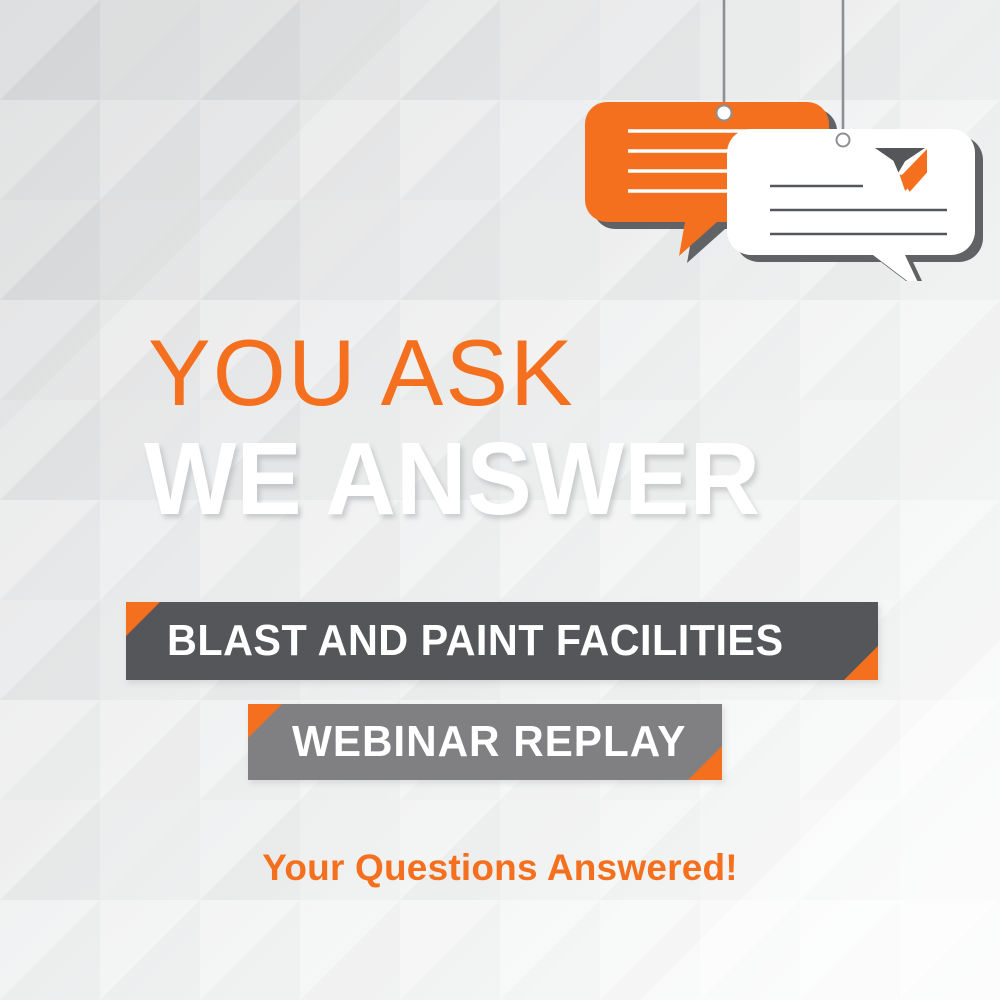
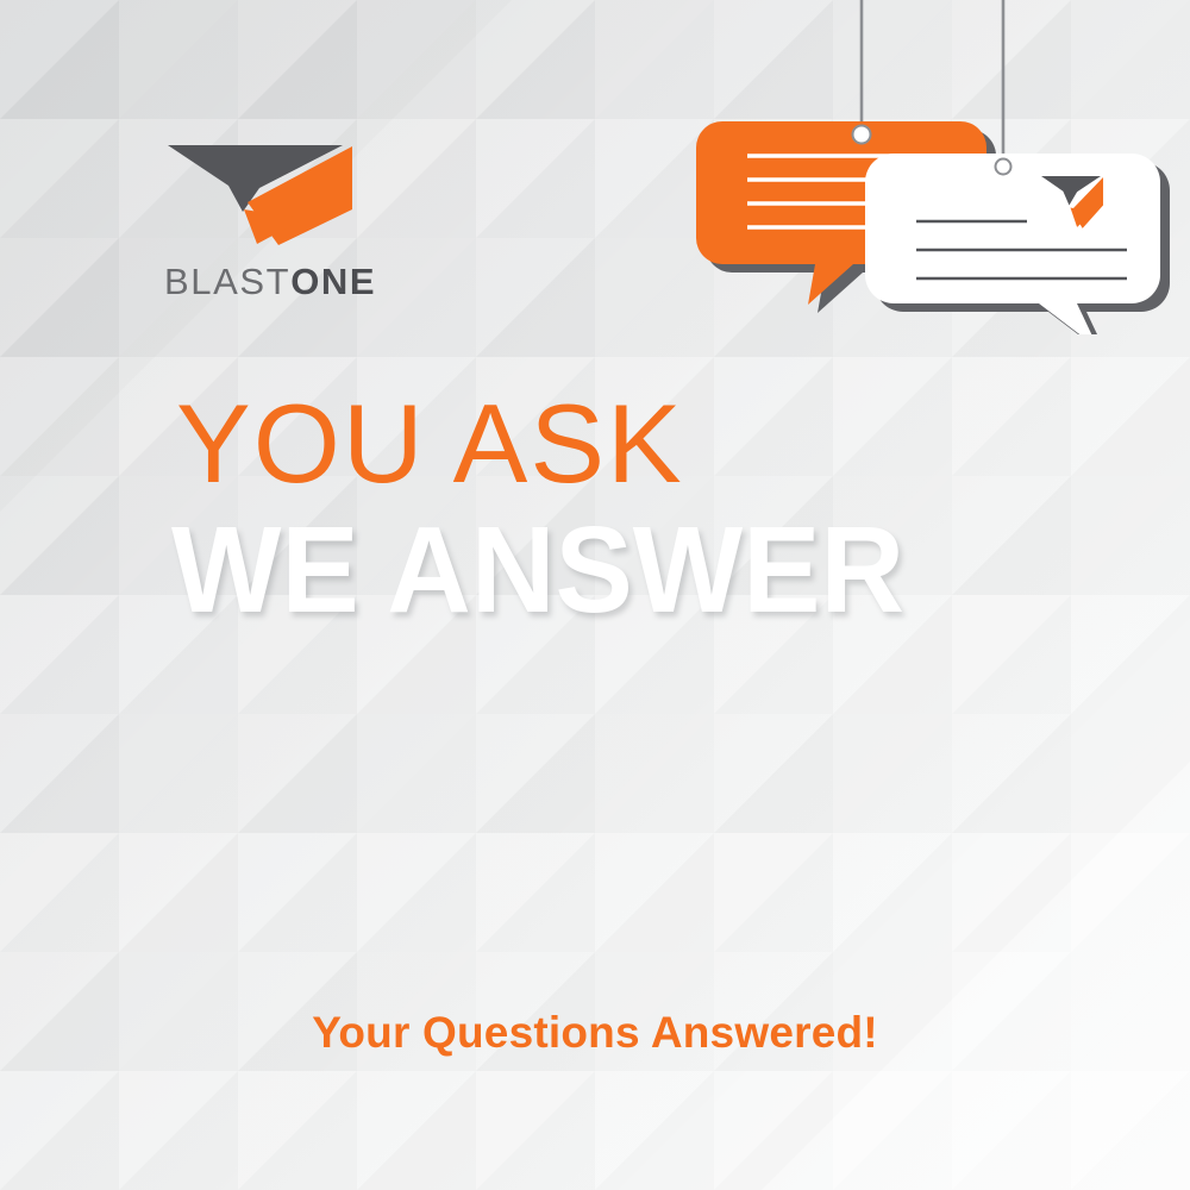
+ BLASTONE
  YOU ASK
  WE ANSWER
- BLAST AND PAINT FACILITIES
- WEBINAR REPLAY
  Your Questions Answered!
